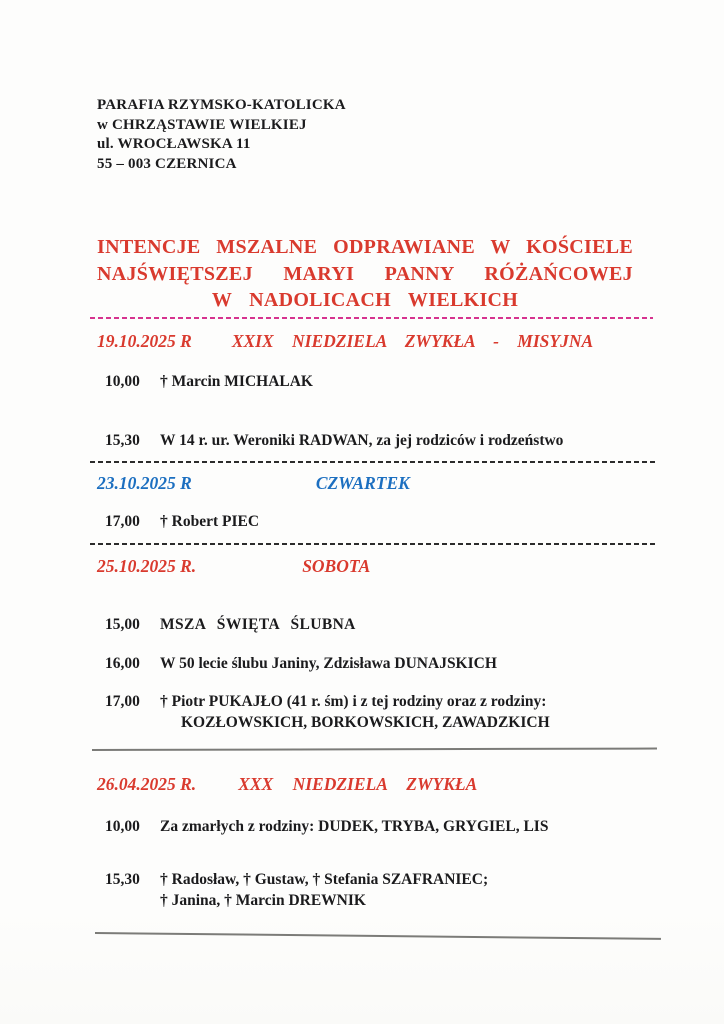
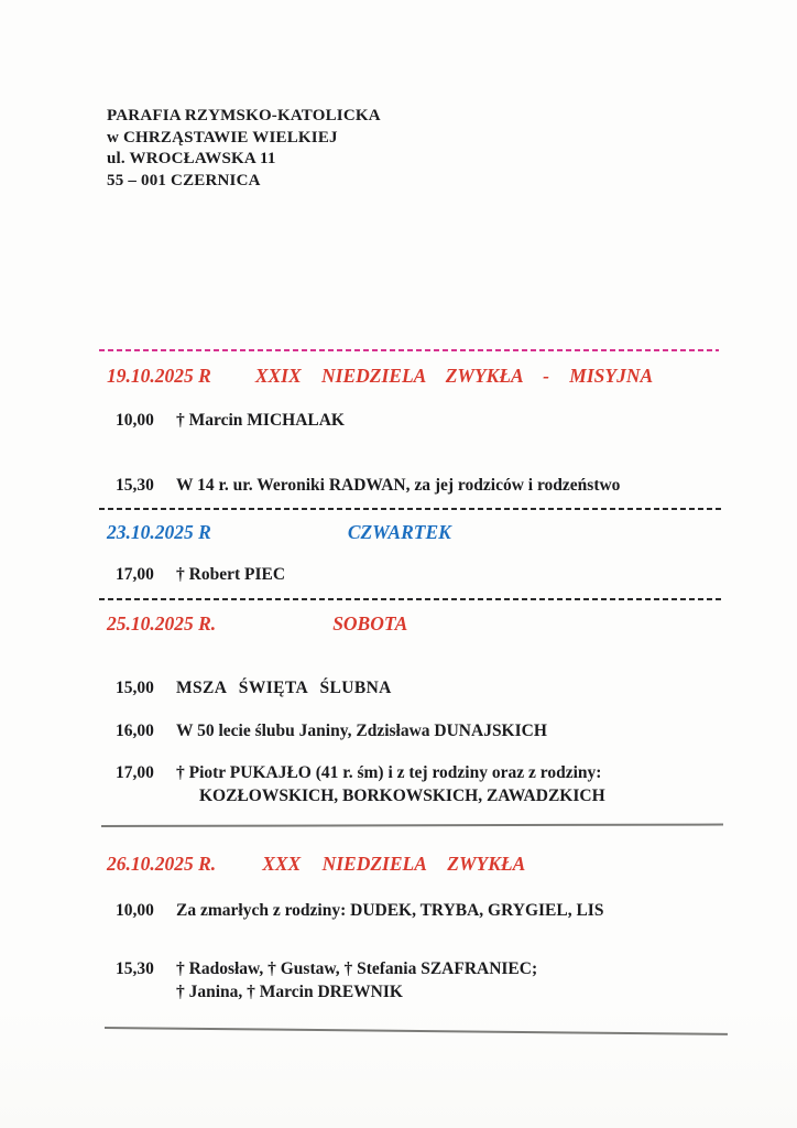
  PARAFIA RZYMSKO-KATOLICKA
  w CHRZĄSTAWIE WIELKIEJ
  ul. WROCŁAWSKA 11
- 55 – 003 CZERNICA
+ 55 – 001 CZERNICA
- INTENCJE MSZALNE ODPRAWIANE W KOŚCIELE
- NAJŚWIĘTSZEJ MARYI PANNY RÓŻAŃCOWEJ
- W NADOLICACH WIELKICH
  19.10.2025 R
  XXIX NIEDZIELA ZWYKŁA - MISYJNA
  10,00
  † Marcin MICHALAK
  15,30
  W 14 r. ur. Weroniki RADWAN, za jej rodziców i rodzeństwo
  23.10.2025 R
  CZWARTEK
  17,00
  † Robert PIEC
  25.10.2025 R.
  SOBOTA
  15,00
  MSZA ŚWIĘTA ŚLUBNA
  16,00
  W 50 lecie ślubu Janiny, Zdzisława DUNAJSKICH
  17,00
  † Piotr PUKAJŁO (41 r. śm) i z tej rodziny oraz z rodziny:
  KOZŁOWSKICH, BORKOWSKICH, ZAWADZKICH
- 26.04.2025 R.
+ 26.10.2025 R.
  XXX NIEDZIELA ZWYKŁA
  10,00
  Za zmarłych z rodziny: DUDEK, TRYBA, GRYGIEL, LIS
  15,30
  † Radosław, † Gustaw, † Stefania SZAFRANIEC;
  † Janina, † Marcin DREWNIK
